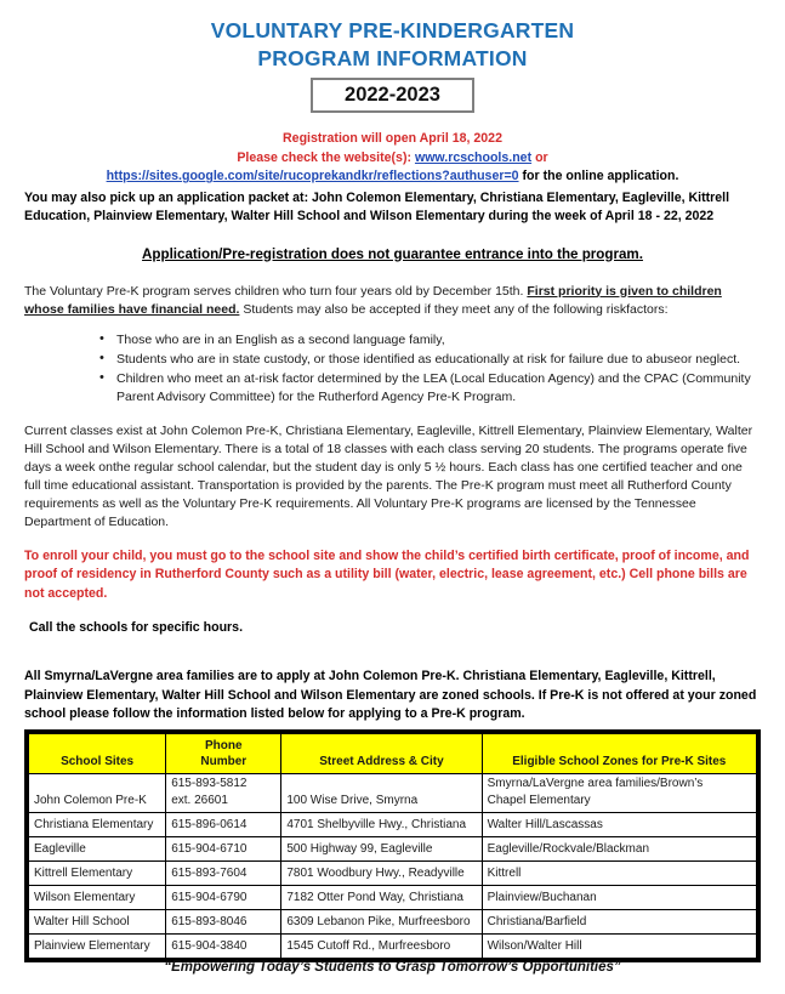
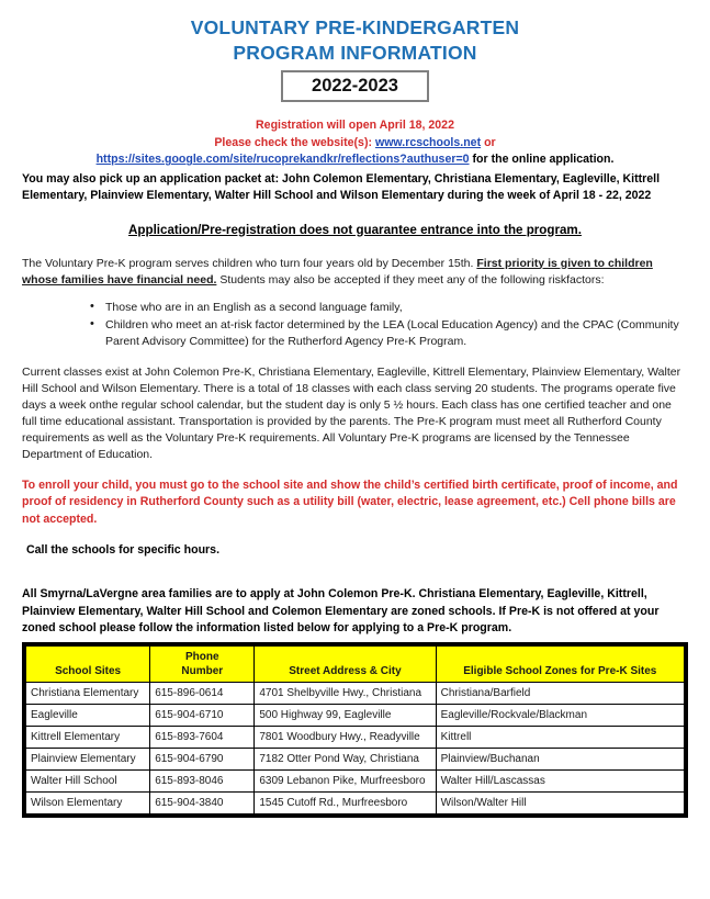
  VOLUNTARY PRE-KINDERGARTEN
  PROGRAM INFORMATION
  2022-2023
  Registration will open April 18, 2022
  Please check the website(s): www.rcschools.net or
  https://sites.google.com/site/rucoprekandkr/reflections?authuser=0 for the online application.
- You may also pick up an application packet at: John Colemon Elementary, Christiana Elementary, Eagleville, Kittrell Education, Plainview Elementary, Walter Hill School and Wilson Elementary during the week of April 18 - 22, 2022
+ You may also pick up an application packet at: John Colemon Elementary, Christiana Elementary, Eagleville, Kittrell Elementary, Plainview Elementary, Walter Hill School and Wilson Elementary during the week of April 18 - 22, 2022
  Application/Pre-registration does not guarantee entrance into the program.
  The Voluntary Pre-K program serves children who turn four years old by December 15th. First priority is given to children whose families have financial need. Students may also be accepted if they meet any of the following riskfactors:
  Those who are in an English as a second language family,
- Students who are in state custody, or those identified as educationally at risk for failure due to abuseor neglect.
  Children who meet an at-risk factor determined by the LEA (Local Education Agency) and the CPAC (Community Parent Advisory Committee) for the Rutherford Agency Pre-K Program.
  Current classes exist at John Colemon Pre-K, Christiana Elementary, Eagleville, Kittrell Elementary, Plainview Elementary, Walter Hill School and Wilson Elementary. There is a total of 18 classes with each class serving 20 students. The programs operate five days a week onthe regular school calendar, but the student day is only 5 ½ hours. Each class has one certified teacher and one full time educational assistant. Transportation is provided by the parents. The Pre-K program must meet all Rutherford County requirements as well as the Voluntary Pre-K requirements. All Voluntary Pre-K programs are licensed by the Tennessee Department of Education.
  To enroll your child, you must go to the school site and show the child’s certified birth certificate, proof of income, and proof of residency in Rutherford County such as a utility bill (water, electric, lease agreement, etc.) Cell phone bills are not accepted.
  Call the schools for specific hours.
- All Smyrna/LaVergne area families are to apply at John Colemon Pre-K. Christiana Elementary, Eagleville, Kittrell, Plainview Elementary, Walter Hill School and Wilson Elementary are zoned schools. If Pre-K is not offered at your zoned school please follow the information listed below for applying to a Pre-K program.
+ All Smyrna/LaVergne area families are to apply at John Colemon Pre-K. Christiana Elementary, Eagleville, Kittrell, Plainview Elementary, Walter Hill School and Colemon Elementary are zoned schools. If Pre-K is not offered at your zoned school please follow the information listed below for applying to a Pre-K program.
  School Sites	Phone Number	Street Address & City	Eligible School Zones for Pre-K Sites
- John Colemon Pre-K	615-893-5812 ext. 26601	100 Wise Drive, Smyrna	Smyrna/LaVergne area families/Brown’s Chapel Elementary
- Christiana Elementary	615-896-0614	4701 Shelbyville Hwy., Christiana	Walter Hill/Lascassas
+ Christiana Elementary	615-896-0614	4701 Shelbyville Hwy., Christiana	Christiana/Barfield
  Eagleville	615-904-6710	500 Highway 99, Eagleville	Eagleville/Rockvale/Blackman
  Kittrell Elementary	615-893-7604	7801 Woodbury Hwy., Readyville	Kittrell
- Wilson Elementary	615-904-6790	7182 Otter Pond Way, Christiana	Plainview/Buchanan
+ Plainview Elementary	615-904-6790	7182 Otter Pond Way, Christiana	Plainview/Buchanan
- Walter Hill School	615-893-8046	6309 Lebanon Pike, Murfreesboro	Christiana/Barfield
+ Walter Hill School	615-893-8046	6309 Lebanon Pike, Murfreesboro	Walter Hill/Lascassas
- Plainview Elementary	615-904-3840	1545 Cutoff Rd., Murfreesboro	Wilson/Walter Hill
+ Wilson Elementary	615-904-3840	1545 Cutoff Rd., Murfreesboro	Wilson/Walter Hill
- “Empowering Today’s Students to Grasp Tomorrow’s Opportunities”
